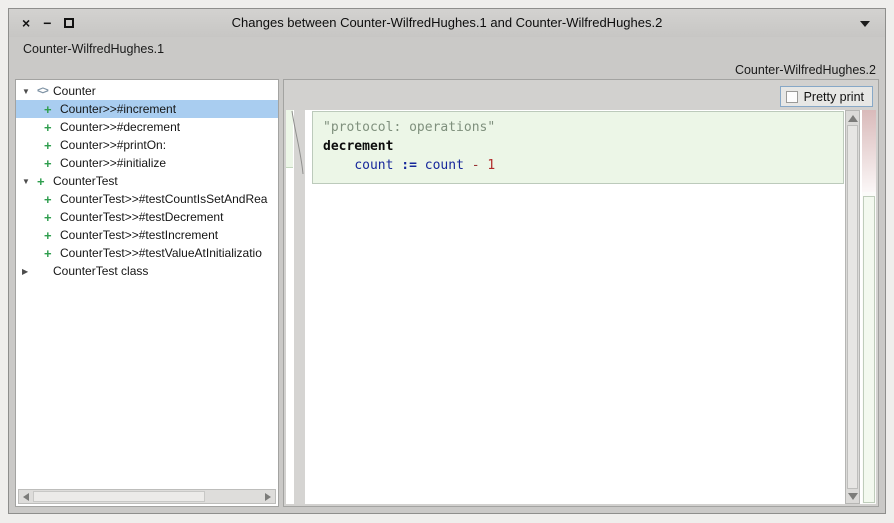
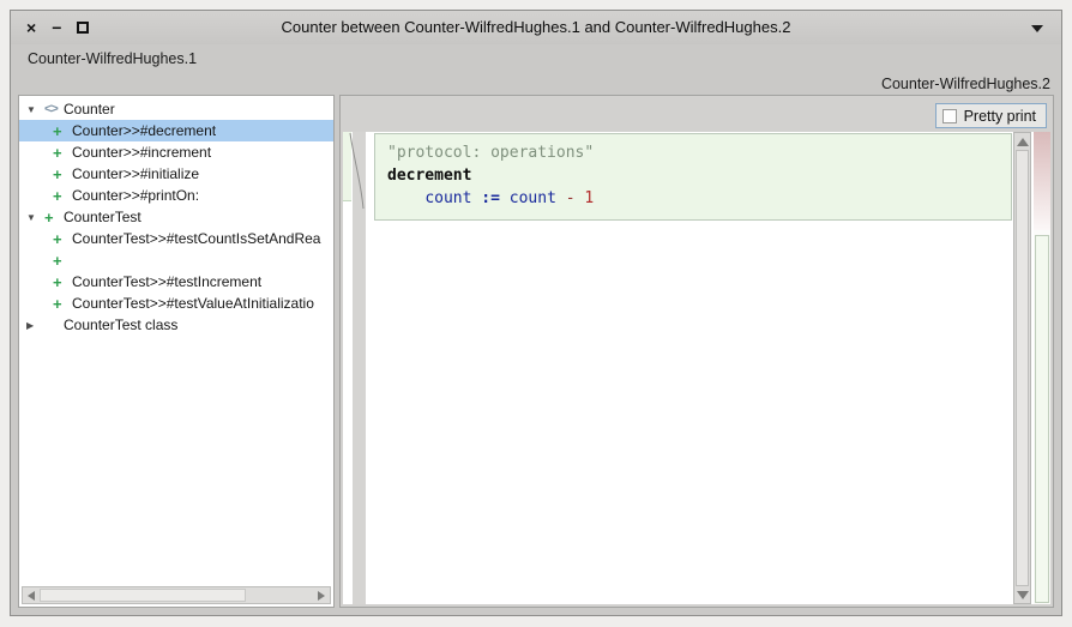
  ×
  −
- Changes between Counter-WilfredHughes.1 and Counter-WilfredHughes.2
+ Counter between Counter-WilfredHughes.1 and Counter-WilfredHughes.2
  Counter-WilfredHughes.1
  Counter-WilfredHughes.2
  ▼
  <>
  Counter
  +
- Counter>>#increment
+ Counter>>#decrement
  +
- Counter>>#decrement
+ Counter>>#increment
  +
- Counter>>#printOn:
+ Counter>>#initialize
  +
- Counter>>#initialize
+ Counter>>#printOn:
  ▼
  +
  CounterTest
  +
  CounterTest>>#testCountIsSetAndRea
  +
- CounterTest>>#testDecrement
  +
  CounterTest>>#testIncrement
  +
  CounterTest>>#testValueAtInitializatio
  ▶
  CounterTest class
  Pretty print
  "protocol: operations"
  decrement
  count := count - 1
